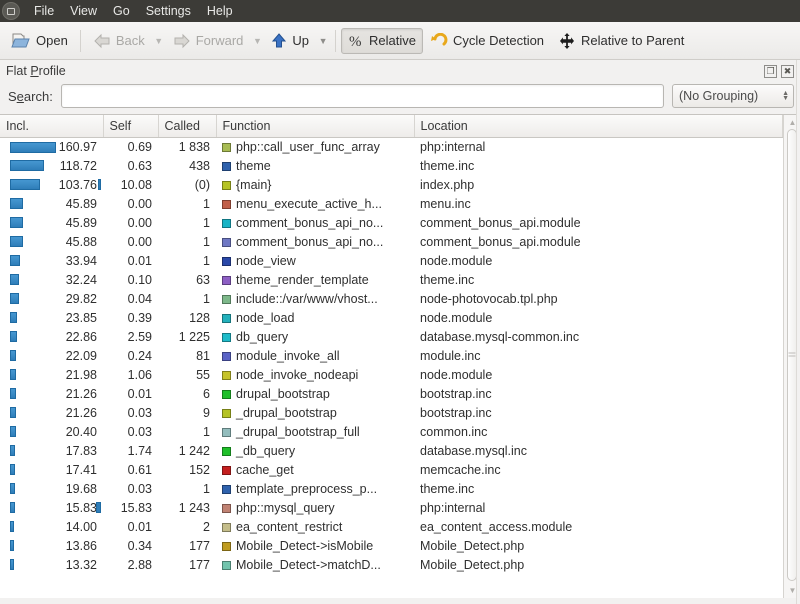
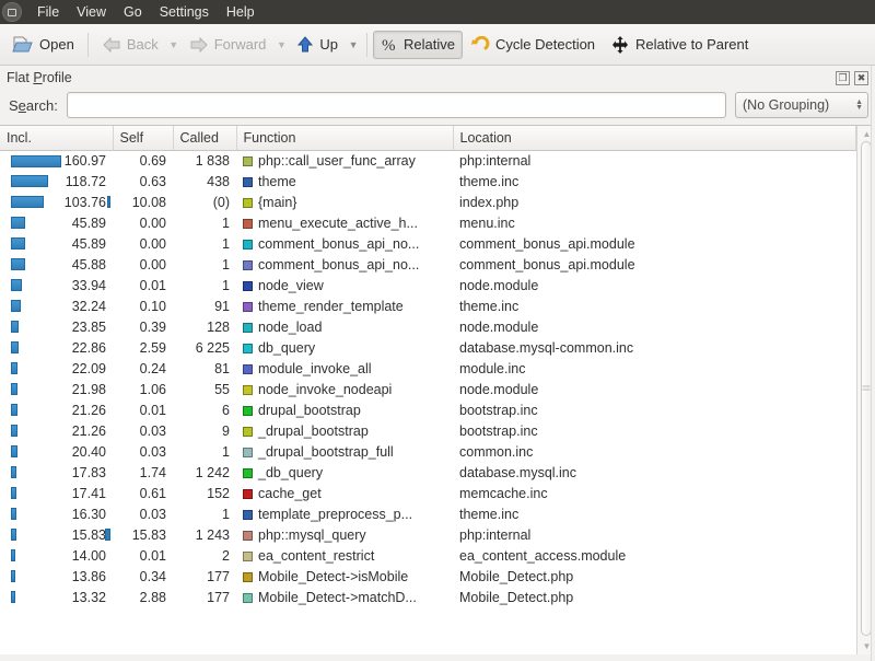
  File
  View
  Go
  Settings
  Help
  Open
  Back
  ▼
  Forward
  ▼
  Up
  ▼
  %
  Relative
  Cycle Detection
  Relative to Parent
  Flat Profile
  ❐
  ✖
  Search:
  (No Grouping)
  Incl.	Self	Called	Function	Location
  160.97	0.69	1 838	php::call_user_func_array	php:internal
  118.72	0.63	438	theme	theme.inc
  103.76	10.08	(0)	{main}	index.php
  45.89	0.00	1	menu_execute_active_h...	menu.inc
  45.89	0.00	1	comment_bonus_api_no...	comment_bonus_api.module
  45.88	0.00	1	comment_bonus_api_no...	comment_bonus_api.module
  33.94	0.01	1	node_view	node.module
- 32.24	0.10	63	theme_render_template	theme.inc
+ 32.24	0.10	91	theme_render_template	theme.inc
- 29.82	0.04	1	include::/var/www/vhost...	node-photovocab.tpl.php
  23.85	0.39	128	node_load	node.module
- 22.86	2.59	1 225	db_query	database.mysql-common.inc
+ 22.86	2.59	6 225	db_query	database.mysql-common.inc
  22.09	0.24	81	module_invoke_all	module.inc
  21.98	1.06	55	node_invoke_nodeapi	node.module
  21.26	0.01	6	drupal_bootstrap	bootstrap.inc
  21.26	0.03	9	_drupal_bootstrap	bootstrap.inc
  20.40	0.03	1	_drupal_bootstrap_full	common.inc
  17.83	1.74	1 242	_db_query	database.mysql.inc
  17.41	0.61	152	cache_get	memcache.inc
- 19.68	0.03	1	template_preprocess_p...	theme.inc
+ 16.30	0.03	1	template_preprocess_p...	theme.inc
  15.83	15.83	1 243	php::mysql_query	php:internal
  14.00	0.01	2	ea_content_restrict	ea_content_access.module
  13.86	0.34	177	Mobile_Detect->isMobile	Mobile_Detect.php
  13.32	2.88	177	Mobile_Detect->matchD...	Mobile_Detect.php
  ▲
  ▼
